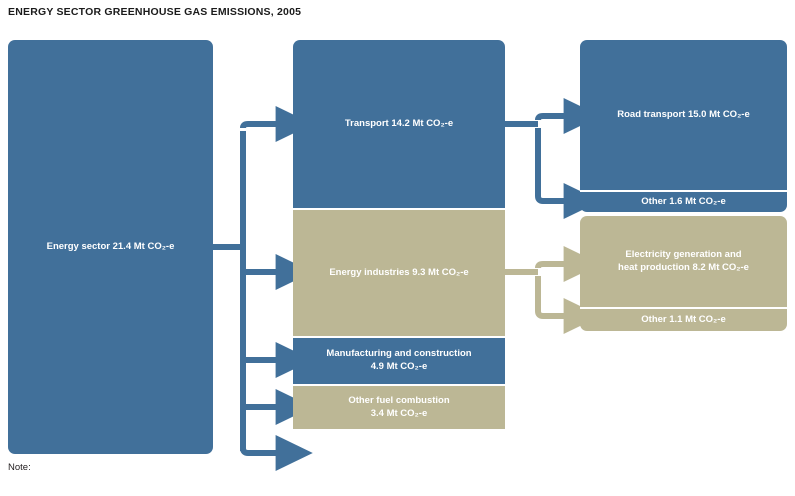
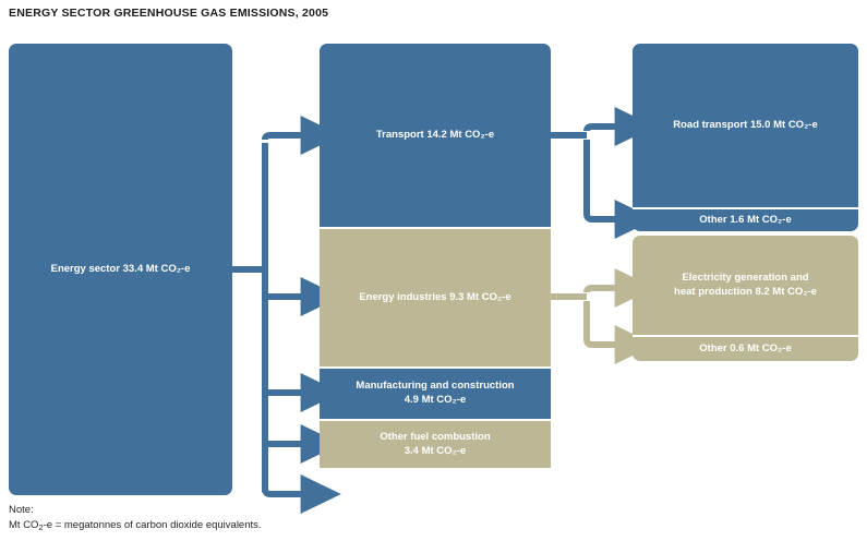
  ENERGY SECTOR GREENHOUSE GAS EMISSIONS, 2005
- Energy sector 21.4 Mt CO₂-e
+ Energy sector 33.4 Mt CO₂-e
  Transport 14.2 Mt CO₂-e
  Energy industries 9.3 Mt CO₂-e
  Manufacturing and construction
  4.9 Mt CO₂-e
  Other fuel combustion
  3.4 Mt CO₂-e
  Road transport 15.0 Mt CO₂-e
  Other 1.6 Mt CO₂-e
  Electricity generation and
  heat production 8.2 Mt CO₂-e
- Other 1.1 Mt CO₂-e
+ Other 0.6 Mt CO₂-e
  Note:
+ Mt CO2-e = megatonnes of carbon dioxide equivalents.
